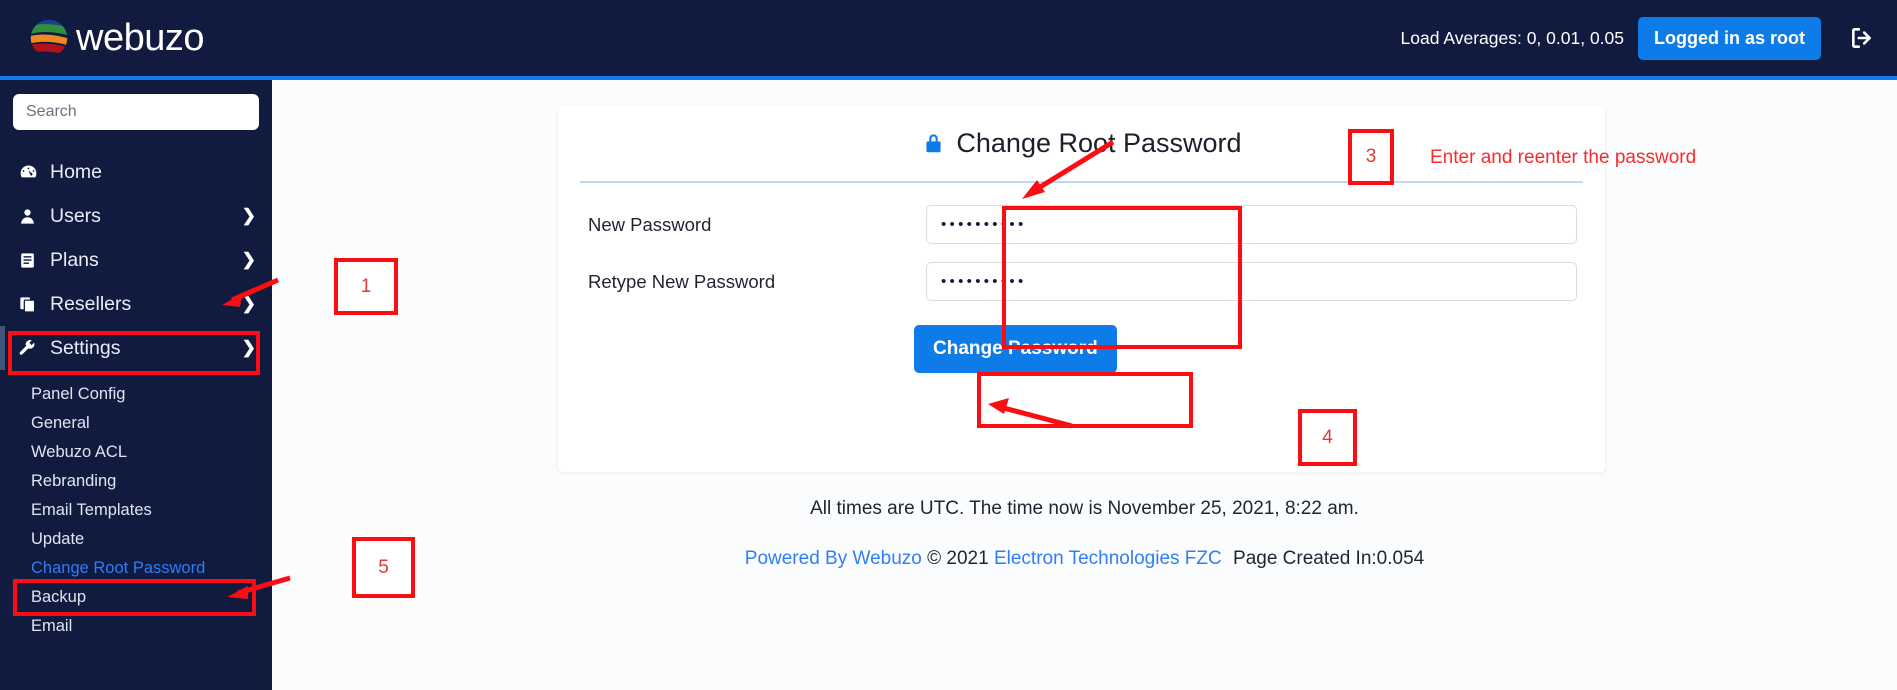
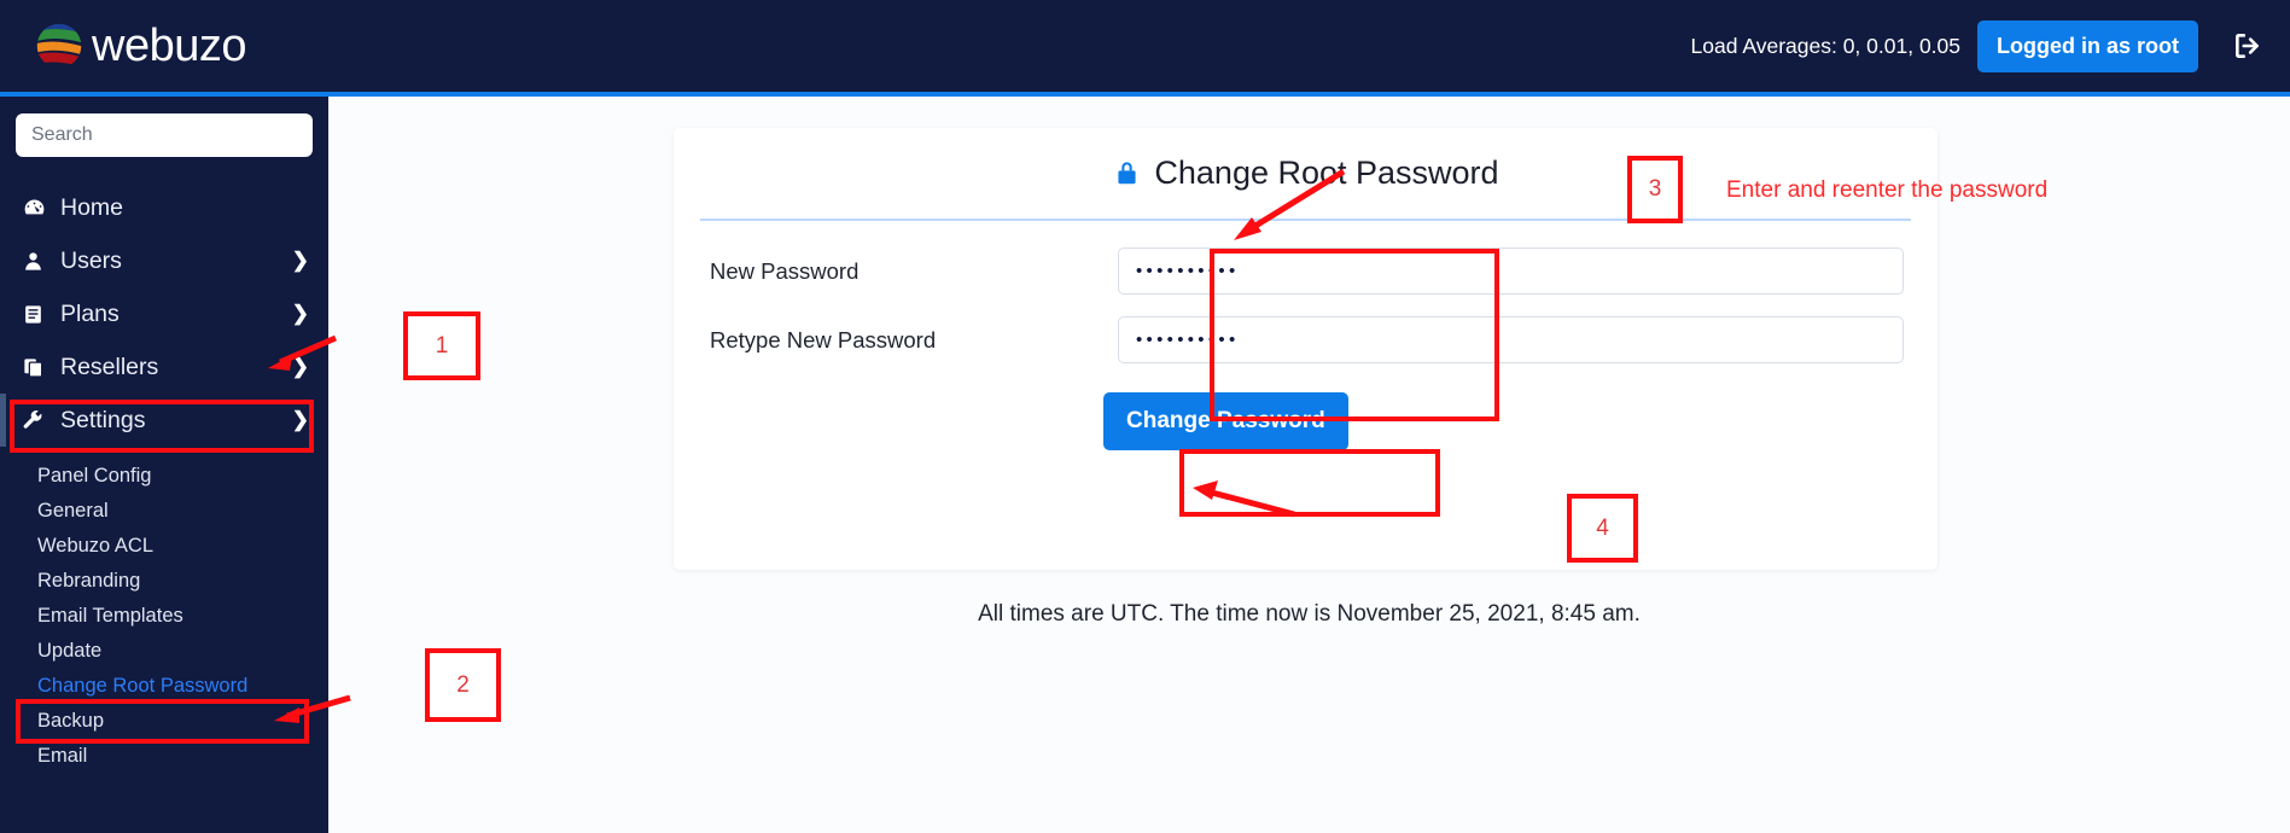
  webuzo
  Load Averages: 0, 0.01, 0.05
  Logged in as root
  Search
  Home
  Users
  ❯
  Plans
  ❯
  Resellers
  ❯
  Settings
  ❯
  Panel Config
  General
  Webuzo ACL
  Rebranding
  Email Templates
  Update
  Change Root Password
  Backup
  Email
  Change Roo Password
  New Password
  ••••••••••
  Retype New Password
  ••••••••••
  Change Password
- All times are UTC. The time now is November 25, 2021, 8:22 am.
+ All times are UTC. The time now is November 25, 2021, 8:45 am.
- Powered By Webuzo © 2021 Electron Technologies FZC Page Created In:0.054
  1
- 5
+ 2
  3
  4
  Enter and reenter the password
